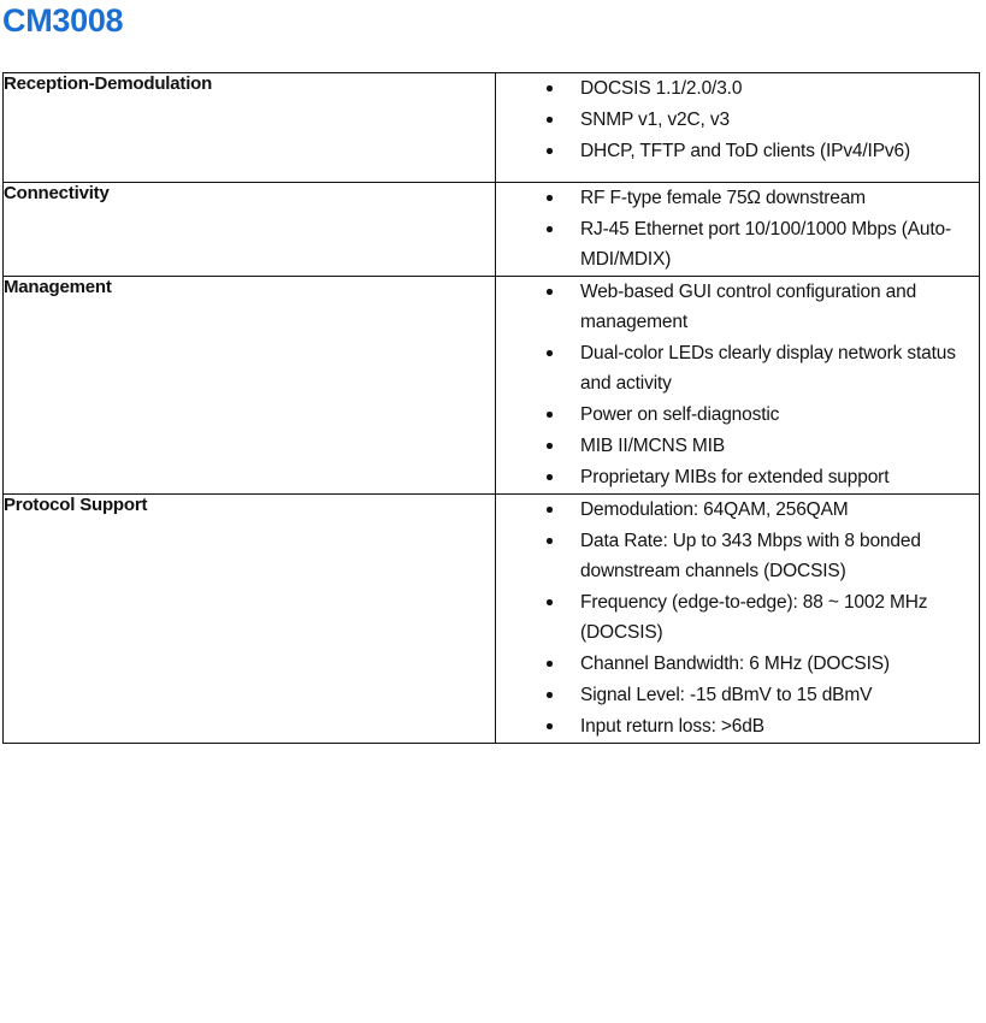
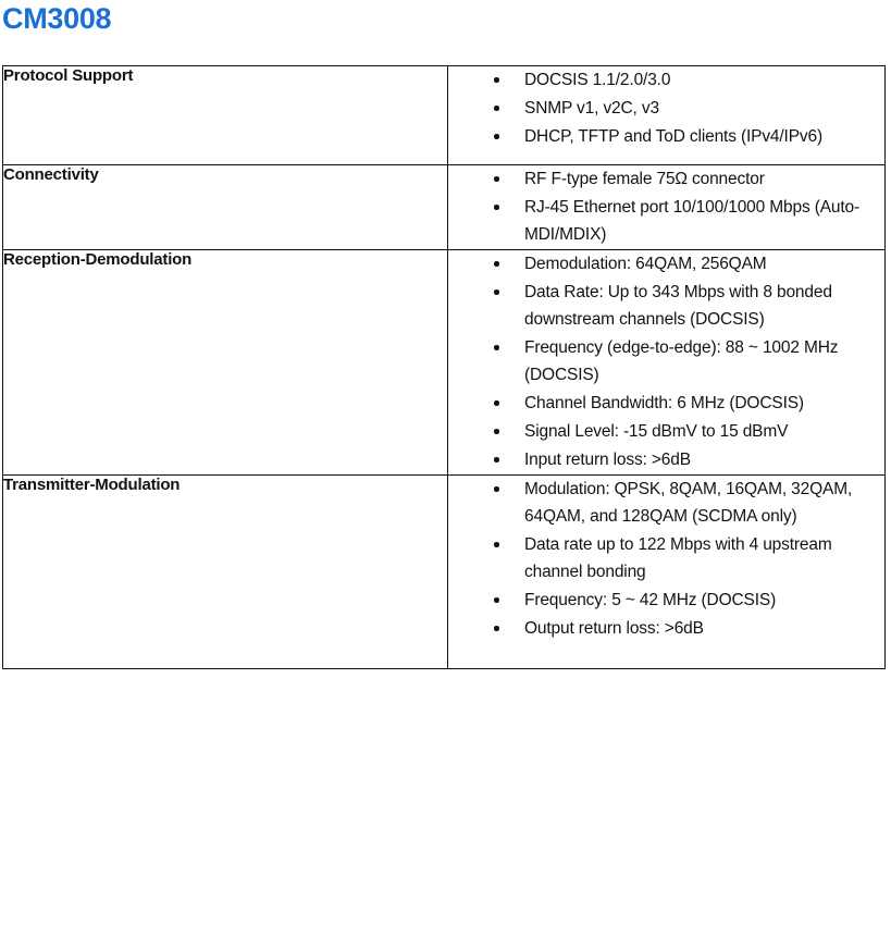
  CM3008
- Reception-Demodulation	DOCSIS 1.1/2.0/3.0 SNMP v1, v2C, v3 DHCP, TFTP and ToD clients (IPv4/IPv6)
+ Protocol Support	DOCSIS 1.1/2.0/3.0 SNMP v1, v2C, v3 DHCP, TFTP and ToD clients (IPv4/IPv6)
- Connectivity	RF F-type female 75Ω downstream RJ-45 Ethernet port 10/100/1000 Mbps (Auto-MDI/MDIX)
+ Connectivity	RF F-type female 75Ω connector RJ-45 Ethernet port 10/100/1000 Mbps (Auto-MDI/MDIX)
- Management	Web-based GUI control configuration and management Dual-color LEDs clearly display network status and activity Power on self-diagnostic MIB II/MCNS MIB Proprietary MIBs for extended support
- Protocol Support	Demodulation: 64QAM, 256QAM Data Rate: Up to 343 Mbps with 8 bonded downstream channels (DOCSIS) Frequency (edge-to-edge): 88 ~ 1002 MHz (DOCSIS) Channel Bandwidth: 6 MHz (DOCSIS) Signal Level: -15 dBmV to 15 dBmV Input return loss: >6dB
+ Reception-Demodulation	Demodulation: 64QAM, 256QAM Data Rate: Up to 343 Mbps with 8 bonded downstream channels (DOCSIS) Frequency (edge-to-edge): 88 ~ 1002 MHz (DOCSIS) Channel Bandwidth: 6 MHz (DOCSIS) Signal Level: -15 dBmV to 15 dBmV Input return loss: >6dB
+ Transmitter-Modulation	Modulation: QPSK, 8QAM, 16QAM, 32QAM, 64QAM, and 128QAM (SCDMA only) Data rate up to 122 Mbps with 4 upstream channel bonding Frequency: 5 ~ 42 MHz (DOCSIS) Output return loss: >6dB
